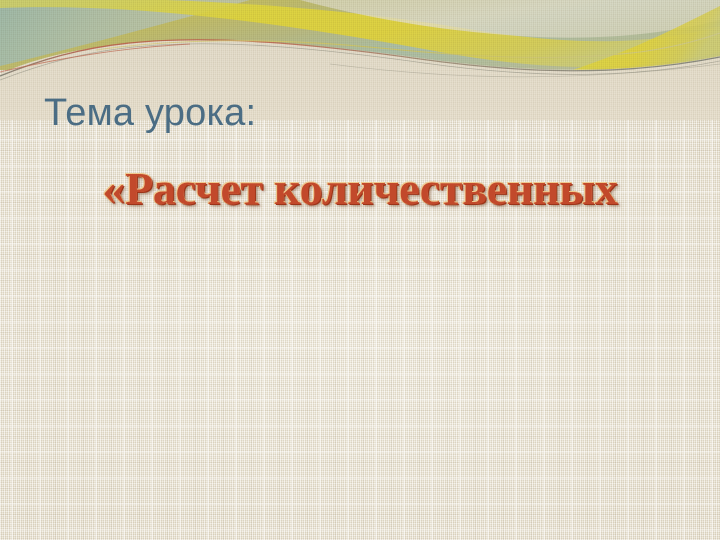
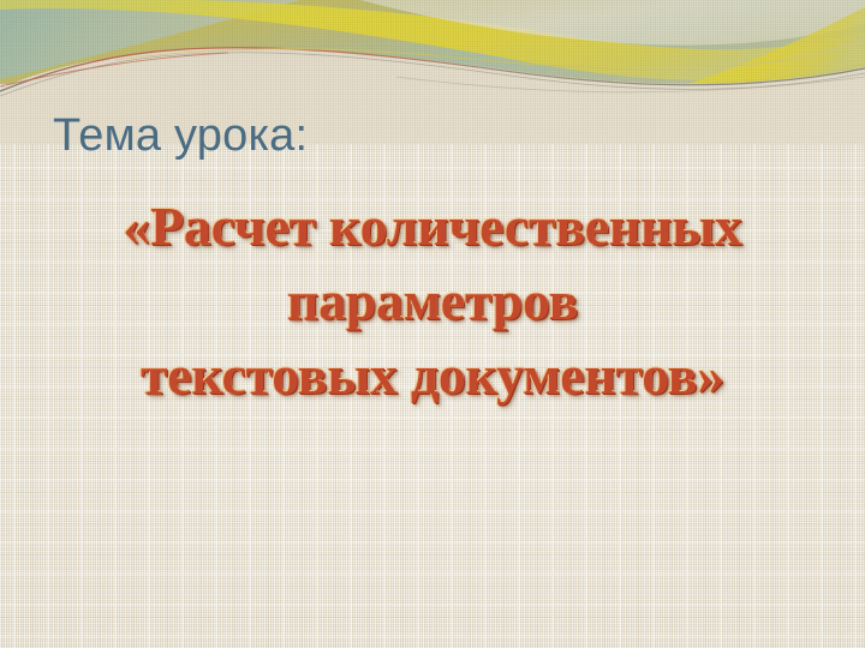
  Тема урока:
  «Расчет количественных
+ параметров
+ текстовых документов»
